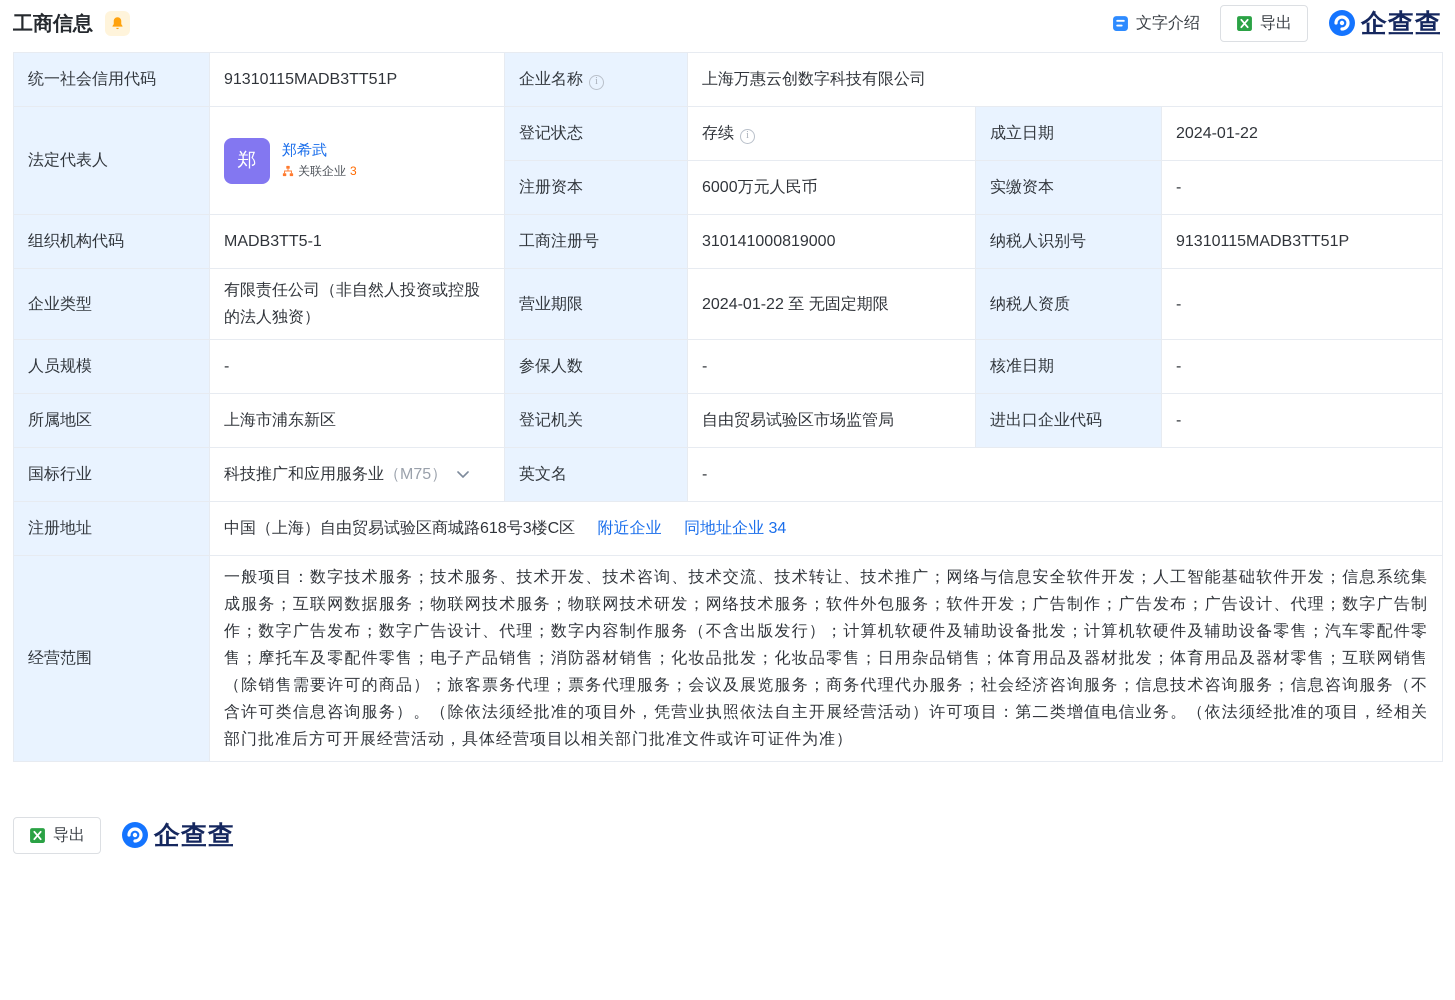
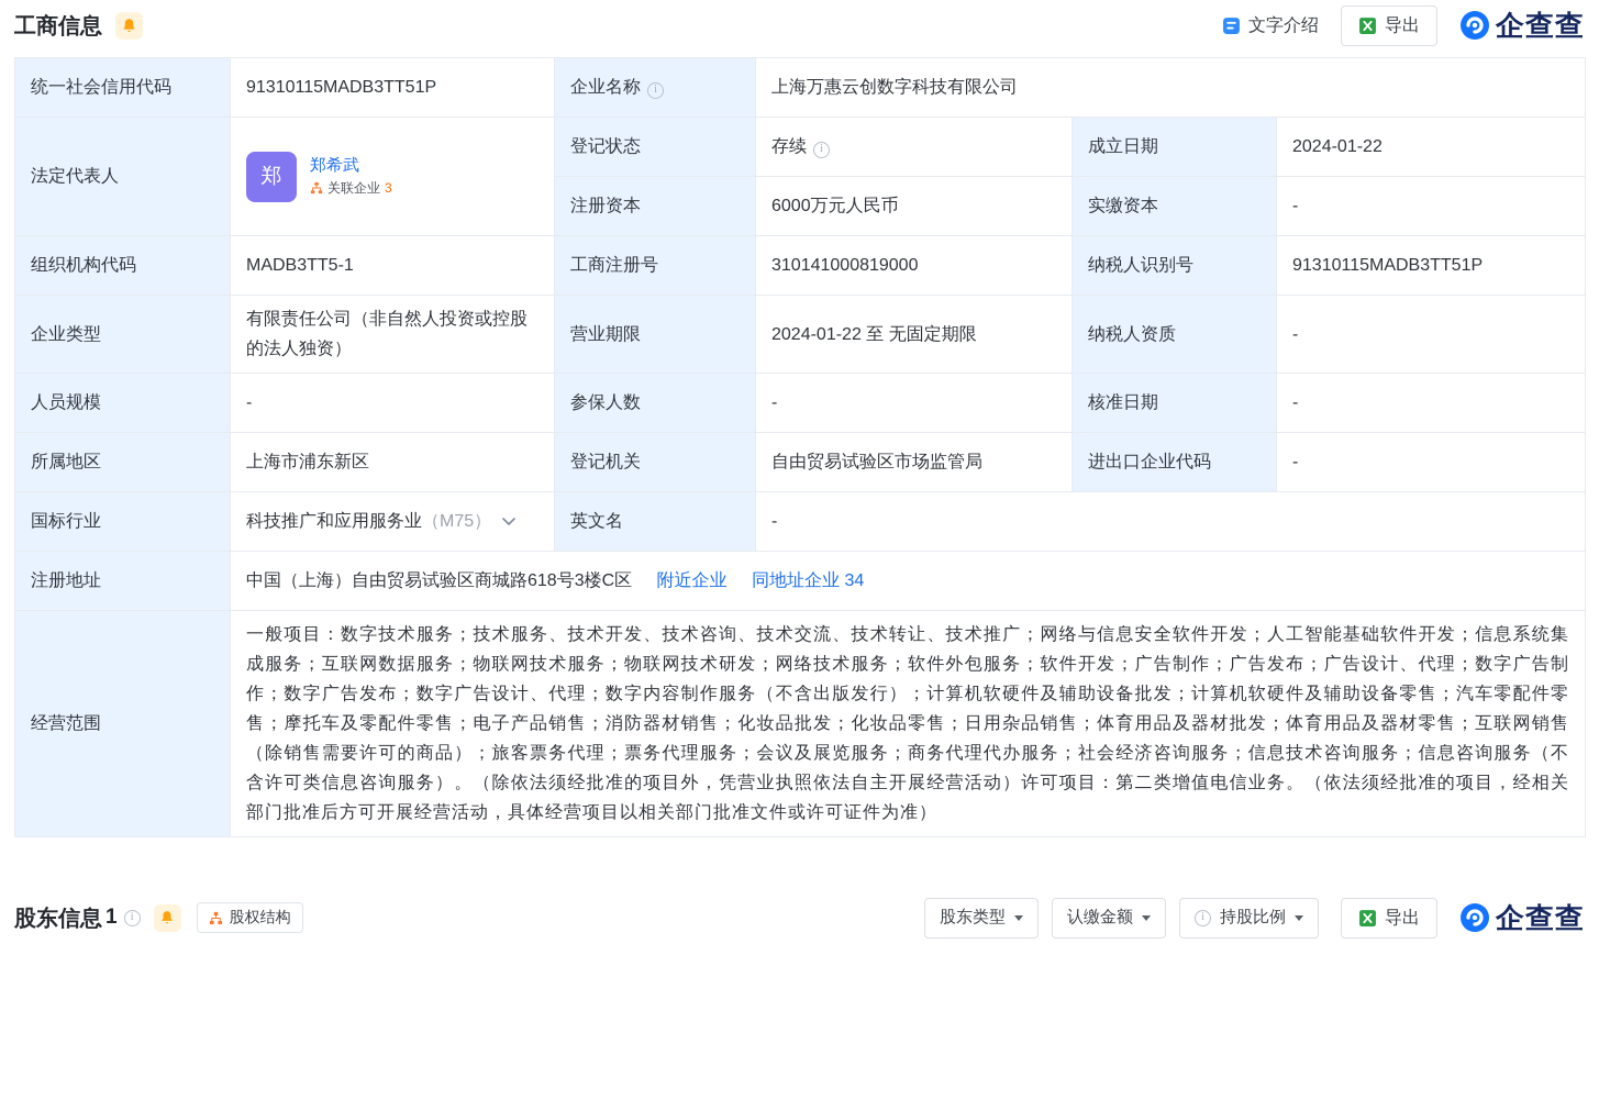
  工商信息
  文字介绍
  导出
  企查查
  统一社会信用代码	91310115MADB3TT51P	企业名称	上海万惠云创数字科技有限公司
  法定代表人	郑 郑希武 关联企业 3	登记状态	存续	成立日期	2024-01-22
  注册资本	6000万元人民币	实缴资本	-
  组织机构代码	MADB3TT5-1	工商注册号	310141000819000	纳税人识别号	91310115MADB3TT51P
  企业类型	有限责任公司（非自然人投资或控股的法人独资）	营业期限	2024-01-22 至 无固定期限	纳税人资质	-
  人员规模	-	参保人数	-	核准日期	-
  所属地区	上海市浦东新区	登记机关	自由贸易试验区市场监管局	进出口企业代码	-
  国标行业	科技推广和应用服务业（M75）	英文名	-
  注册地址	中国（上海）自由贸易试验区商城路618号3楼C区 附近企业 同地址企业 34
  经营范围	一般项目：数字技术服务；技术服务、技术开发、技术咨询、技术交流、技术转让、技术推广；网络与信息安全软件开发；人工智能基础软件开发；信息系统集成服务；互联网数据服务；物联网技术服务；物联网技术研发；网络技术服务；软件外包服务；软件开发；广告制作；广告发布；广告设计、代理；数字广告制作；数字广告发布；数字广告设计、代理；数字内容制作服务（不含出版发行）；计算机软硬件及辅助设备批发；计算机软硬件及辅助设备零售；汽车零配件零售；摩托车及零配件零售；电子产品销售；消防器材销售；化妆品批发；化妆品零售；日用杂品销售；体育用品及器材批发；体育用品及器材零售；互联网销售（除销售需要许可的商品）；旅客票务代理；票务代理服务；会议及展览服务；商务代理代办服务；社会经济咨询服务；信息技术咨询服务；信息咨询服务（不含许可类信息咨询服务）。（除依法须经批准的项目外，凭营业执照依法自主开展经营活动）许可项目：第二类增值电信业务。（依法须经批准的项目，经相关部门批准后方可开展经营活动，具体经营项目以相关部门批准文件或许可证件为准）
+ 股东信息
+ 1
+ 股权结构
+ 股东类型
+ 认缴金额
+ 持股比例
  导出
  企查查
